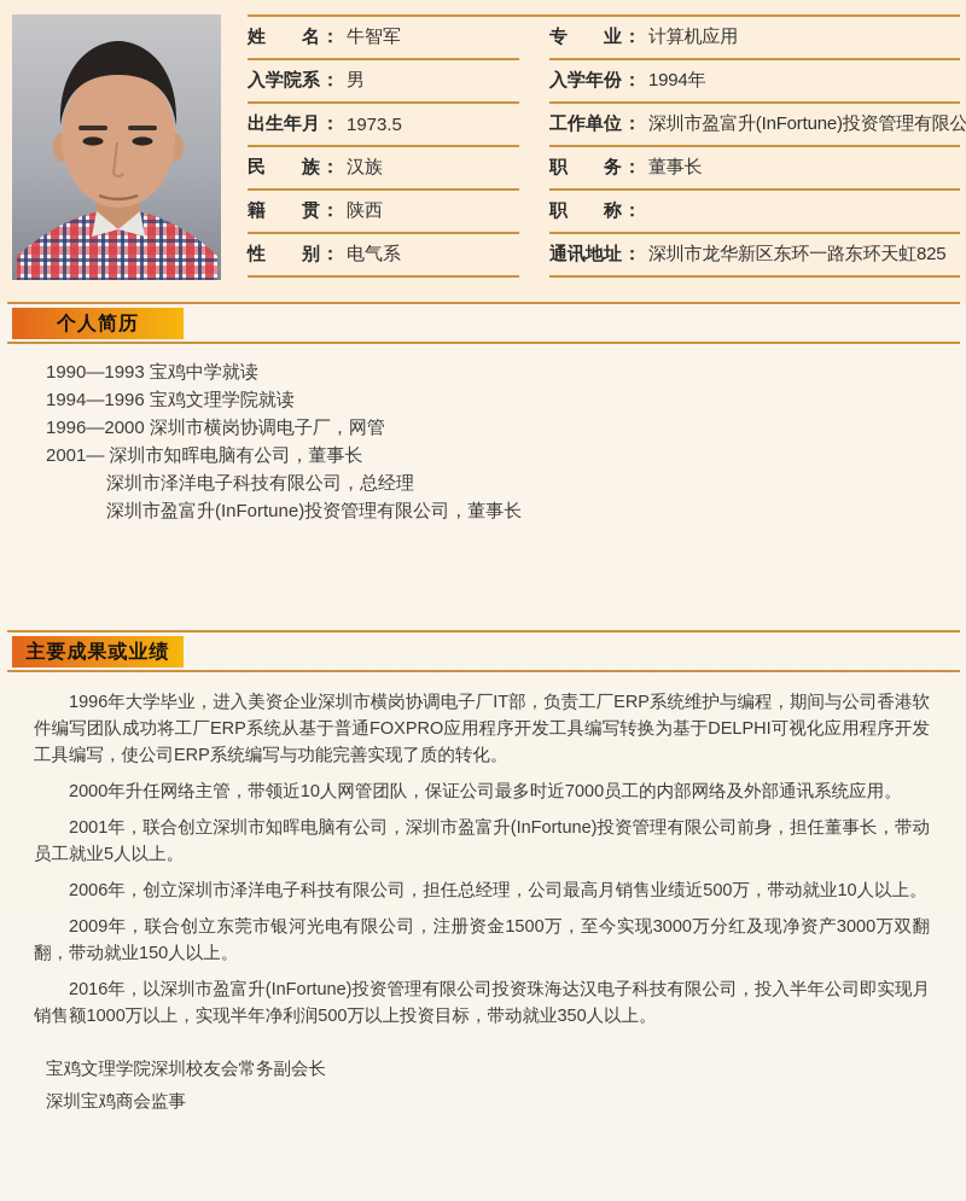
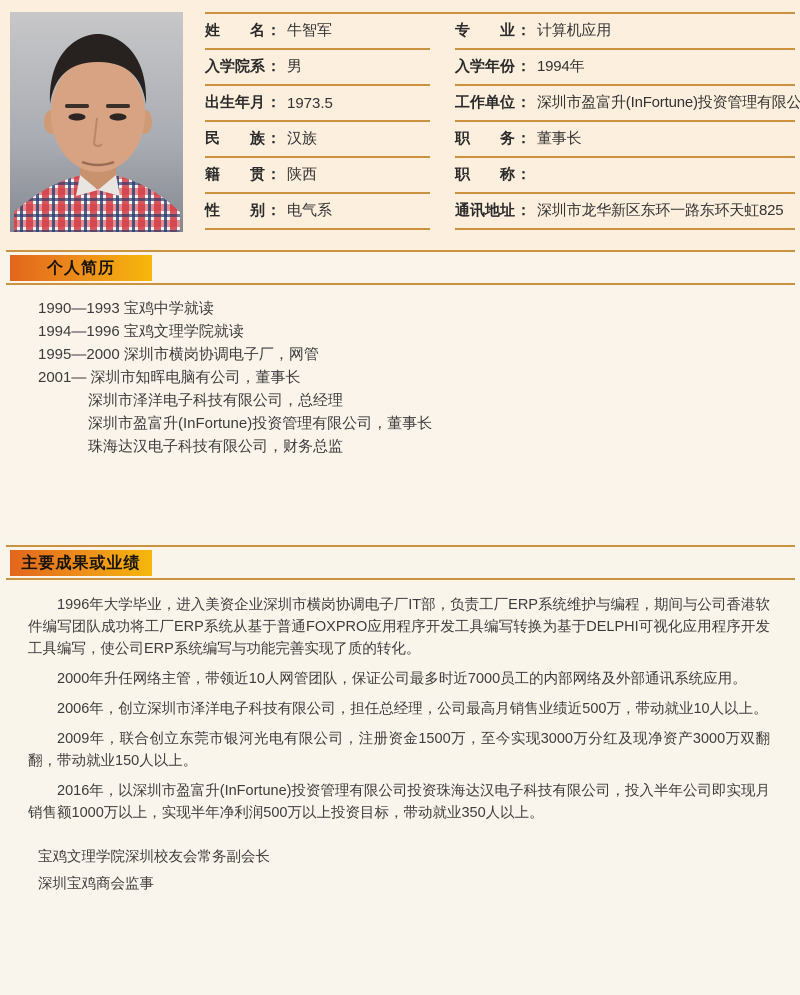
  姓名
  ：
  牛智军
  入学院系
  ：
  男
  出生年月
  ：
  1973.5
  民族
  ：
  汉族
  籍贯
  ：
  陕西
  性别
  ：
  电气系
  专业
  ：
  计算机应用
  入学年份
  ：
  1994年
  工作单位
  ：
  深圳市盈富升(InFortune)投资管理有限公
  职务
  ：
  董事长
  职称
  ：
  通讯地址
  ：
  深圳市龙华新区东环一路东环天虹825
  个人简历
  1990—1993 宝鸡中学就读
  1994—1996 宝鸡文理学院就读
- 1996—2000 深圳市横岗协调电子厂，网管
+ 1995—2000 深圳市横岗协调电子厂，网管
  2001— 深圳市知晖电脑有公司，董事长
  深圳市泽洋电子科技有限公司，总经理
  深圳市盈富升(InFortune)投资管理有限公司，董事长
+ 珠海达汉电子科技有限公司，财务总监
  主要成果或业绩
  1996年大学毕业，进入美资企业深圳市横岗协调电子厂IT部，负责工厂ERP系统维护与编程，期间与公司香港软件编写团队成功将工厂ERP系统从基于普通FOXPRO应用程序开发工具编写转换为基于DELPHI可视化应用程序开发工具编写，使公司ERP系统编写与功能完善实现了质的转化。
  2000年升任网络主管，带领近10人网管团队，保证公司最多时近7000员工的内部网络及外部通讯系统应用。
- 2001年，联合创立深圳市知晖电脑有公司，深圳市盈富升(InFortune)投资管理有限公司前身，担任董事长，带动员工就业5人以上。
  2006年，创立深圳市泽洋电子科技有限公司，担任总经理，公司最高月销售业绩近500万，带动就业10人以上。
  2009年，联合创立东莞市银河光电有限公司，注册资金1500万，至今实现3000万分红及现净资产3000万双翻翻，带动就业150人以上。
  2016年，以深圳市盈富升(InFortune)投资管理有限公司投资珠海达汉电子科技有限公司，投入半年公司即实现月销售额1000万以上，实现半年净利润500万以上投资目标，带动就业350人以上。
  宝鸡文理学院深圳校友会常务副会长
  深圳宝鸡商会监事
